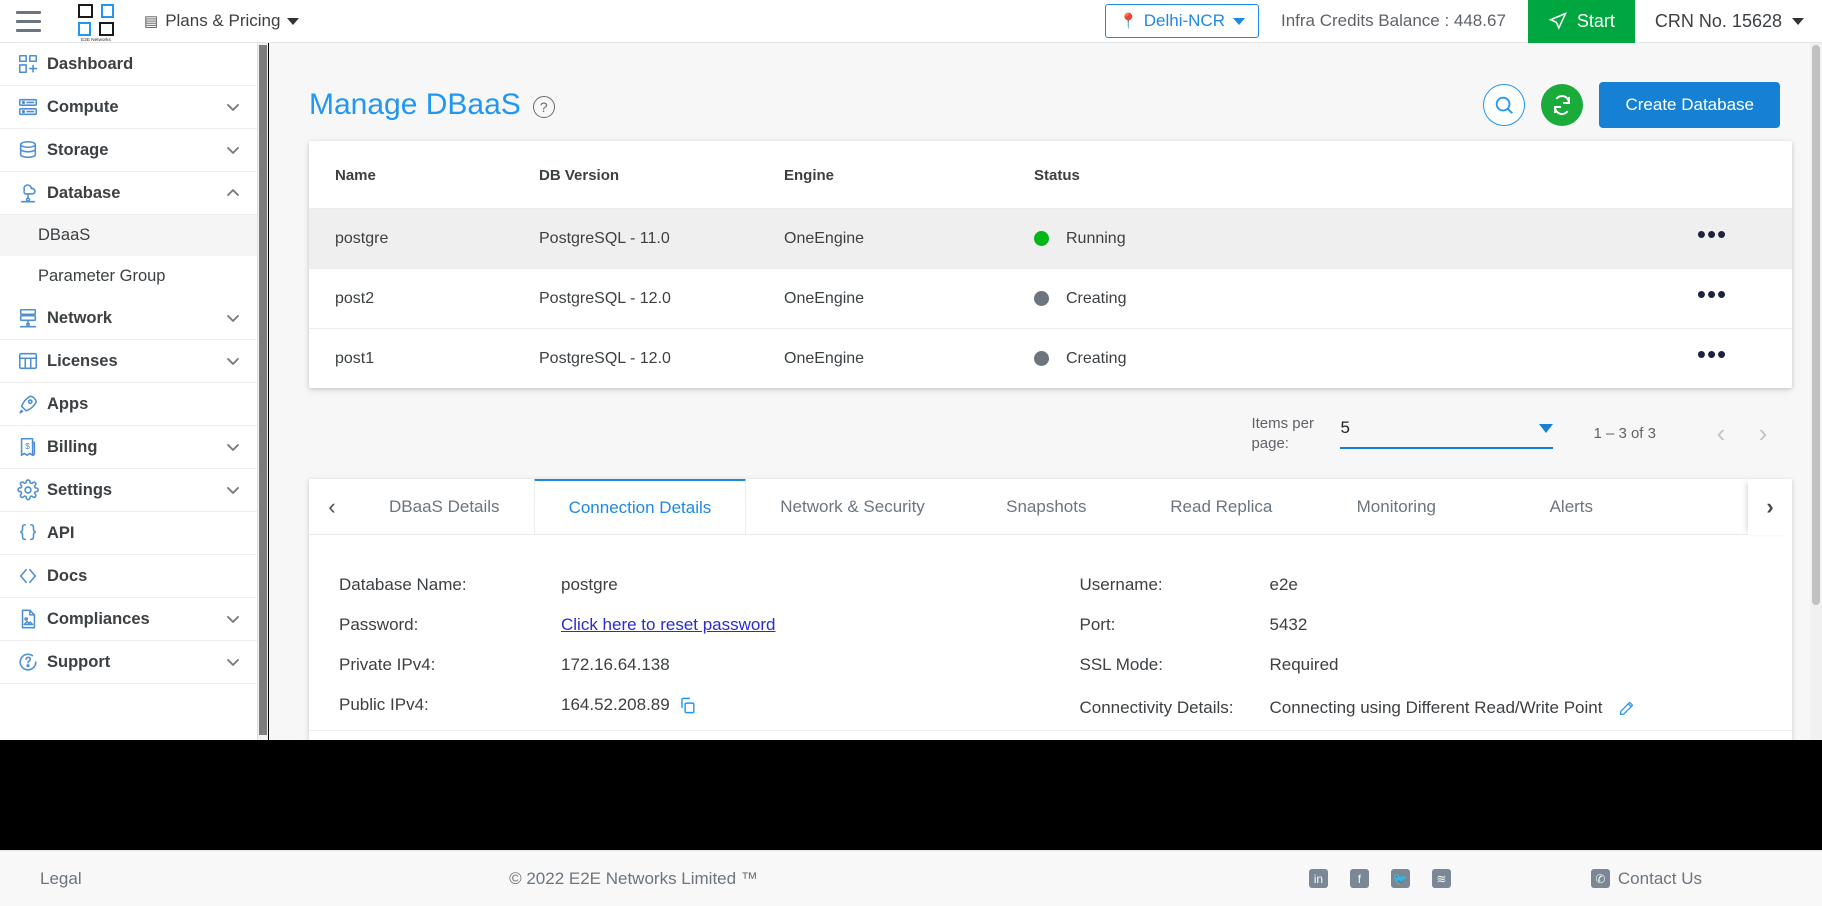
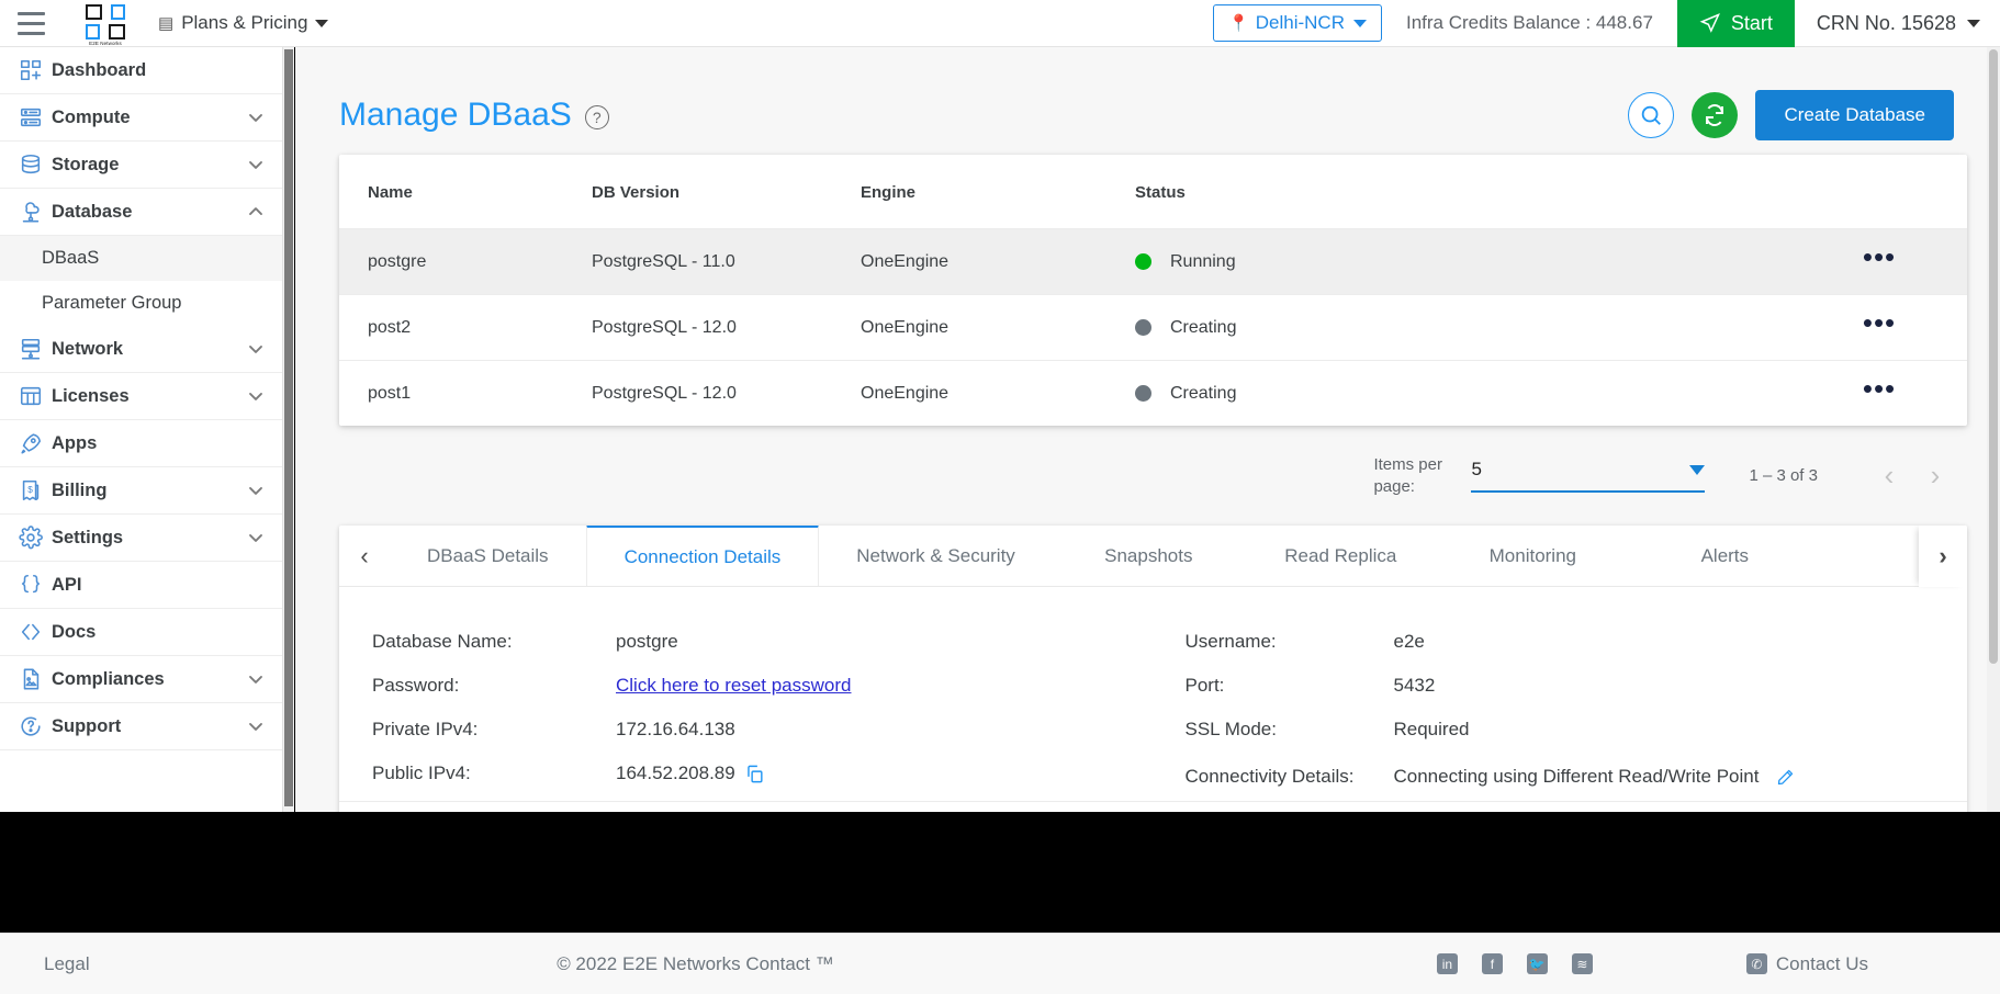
  ▤
  Plans & Pricing
  📍
  Delhi-NCR
  Infra Credits Balance : 448.67
  Start
  CRN No. 15628
  Dashboard
  Compute
  Storage
  Database
  DBaaS
  Parameter Group
  Network
  Licenses
  Apps
  $
  Billing
  Settings
  API
  Docs
  Compliances
  Support
  Manage DBaaS
  ?
  Create Database
  Name	DB Version	Engine	Status
  postgre	PostgreSQL - 11.0	OneEngine	Running	•••
  post2	PostgreSQL - 12.0	OneEngine	Creating	•••
  post1	PostgreSQL - 12.0	OneEngine	Creating	•••
  Items per page:
  5
  1 – 3 of 3
  ‹
  ›
  ‹
  DBaaS Details
  Connection Details
  Network & Security
  Snapshots
  Read Replica
  Monitoring
  Alerts
  ›
  Database Name:
  postgre
  Password:
  Click here to reset password
  Private IPv4:
  172.16.64.138
  Public IPv4:
  164.52.208.89
  Username:
  e2e
  Port:
  5432
  SSL Mode:
  Required
  Connectivity Details:
  Connecting using Different Read/Write Point
  Legal
- © 2022 E2E Networks Limited ™
+ © 2022 E2E Networks Contact ™
  in
  f
  🐦
  ≋
  ✆
  Contact Us
